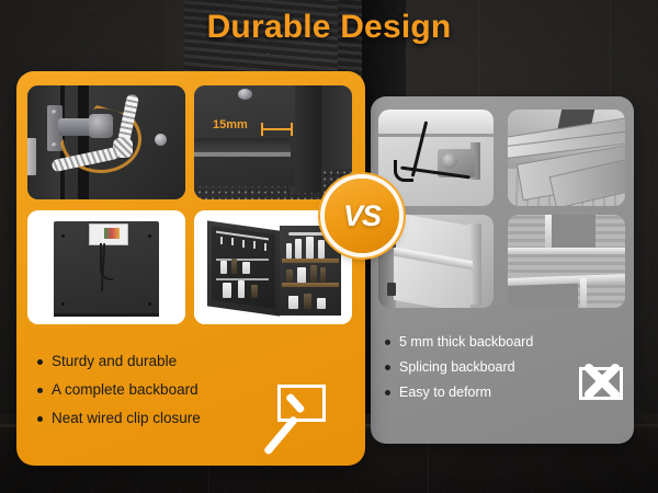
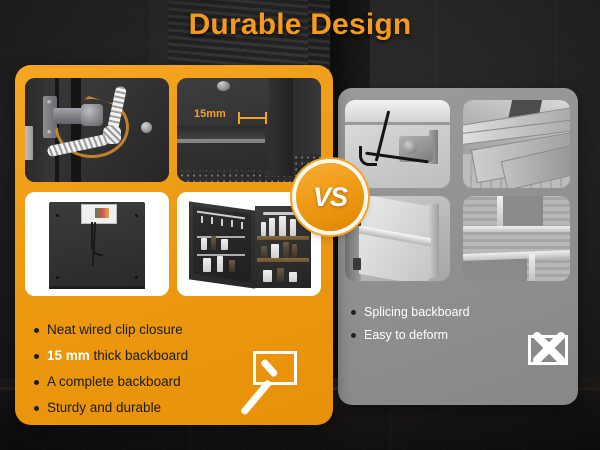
  Durable Design
  15mm
- Sturdy and durable
+ Neat wired clip closure
+ 15 mm thick backboard
  A complete backboard
- Neat wired clip closure
+ Sturdy and durable
- 5 mm thick backboard
  Splicing backboard
  Easy to deform
  VS
